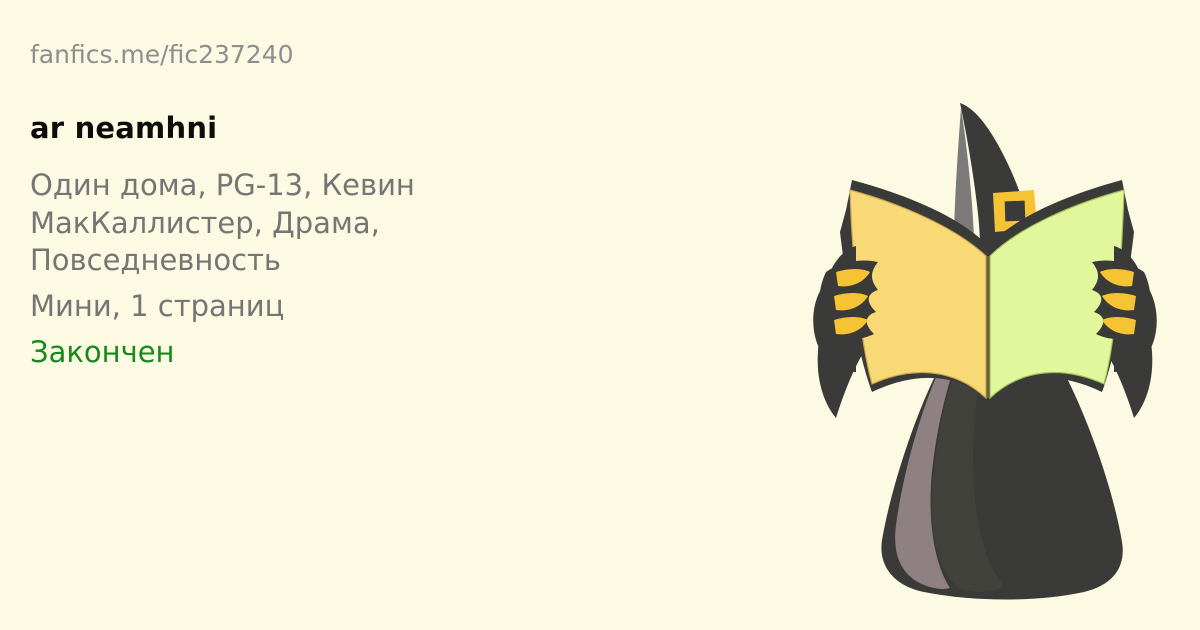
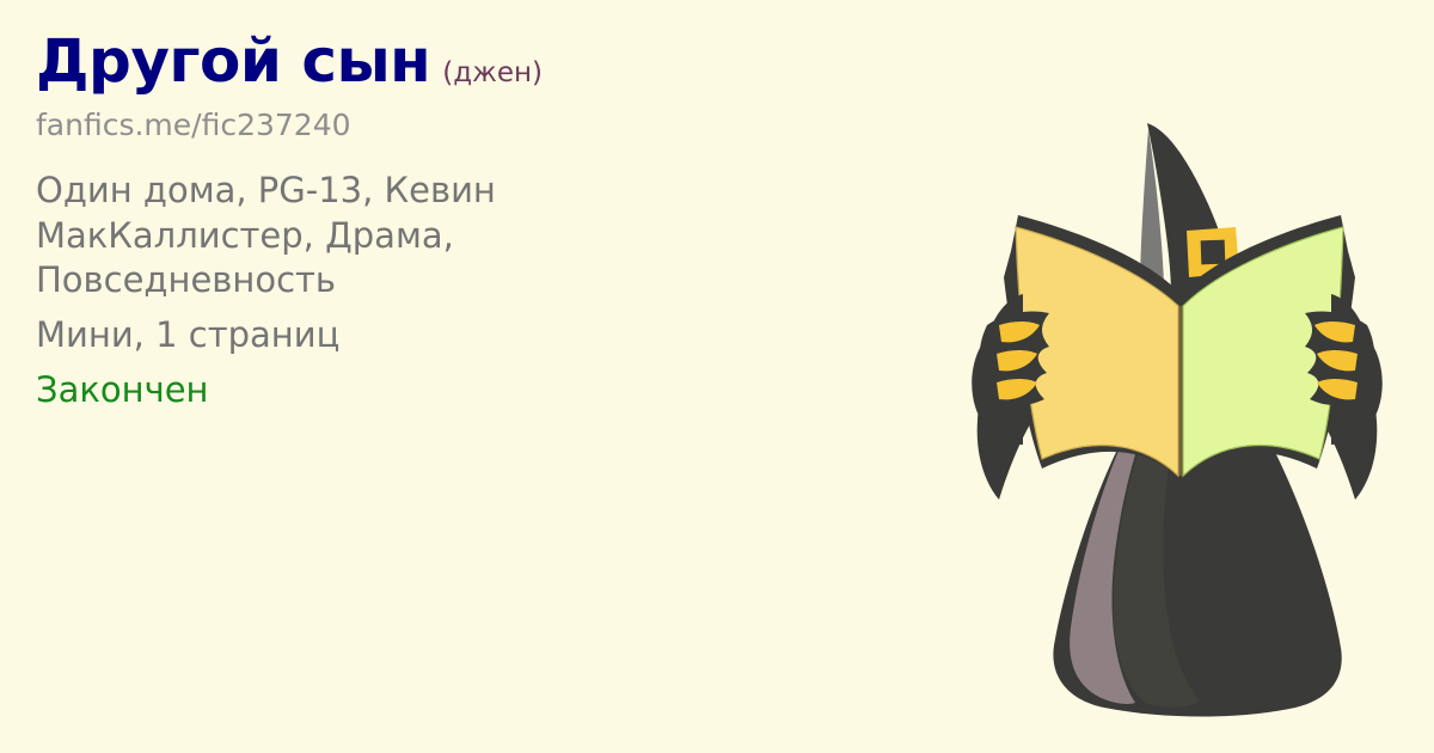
+ Другой сын (джен)
  fanfics.me/fic237240
- ar neamhni
  Один дома, PG-13, Кевин МакКаллистер, Драма, Повседневность
  Мини, 1 страниц
  Закончен
